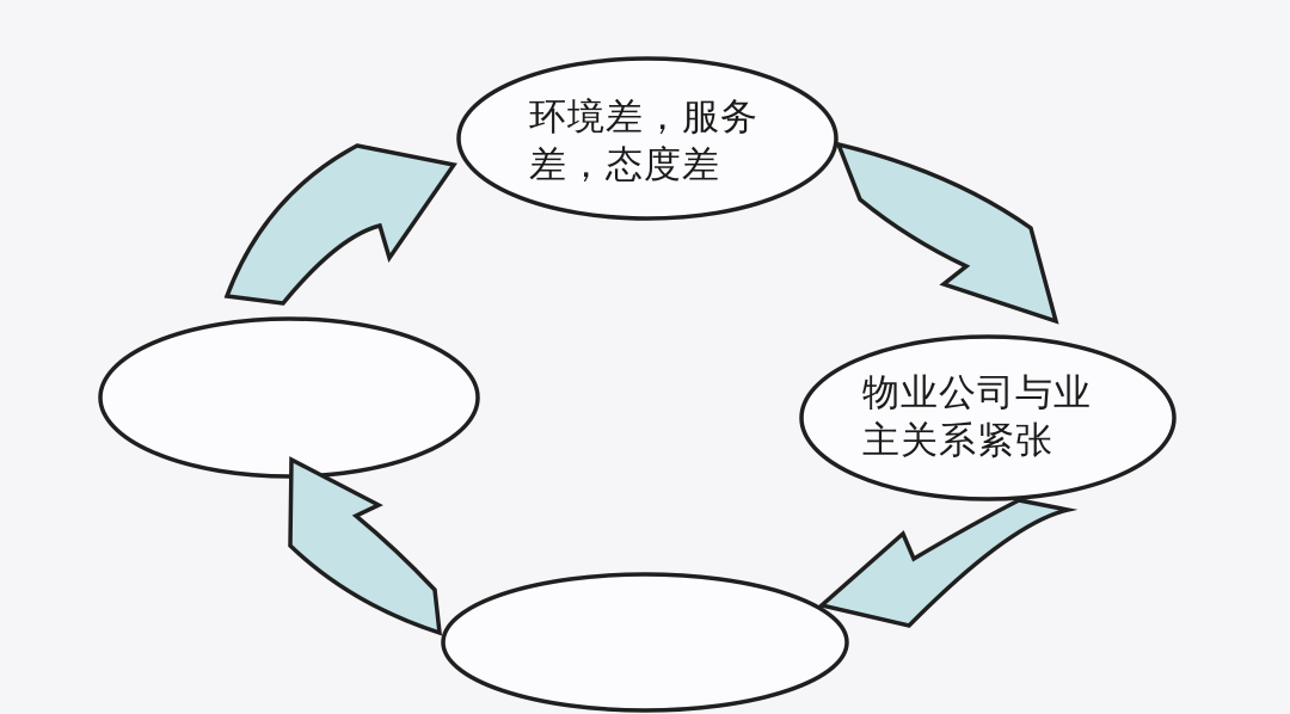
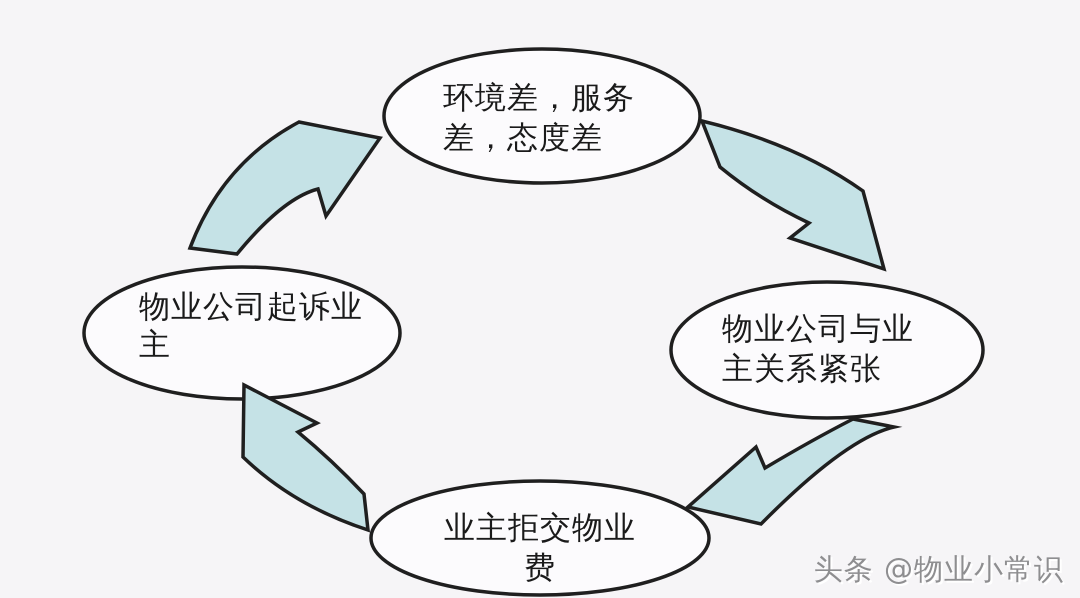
  环境差，服务
  差，态度差
  物业公司与业
  主关系紧张
+ 业主拒交物业
+ 费
+ 物业公司起诉业
+ 主
+ 头条 @物业小常识
